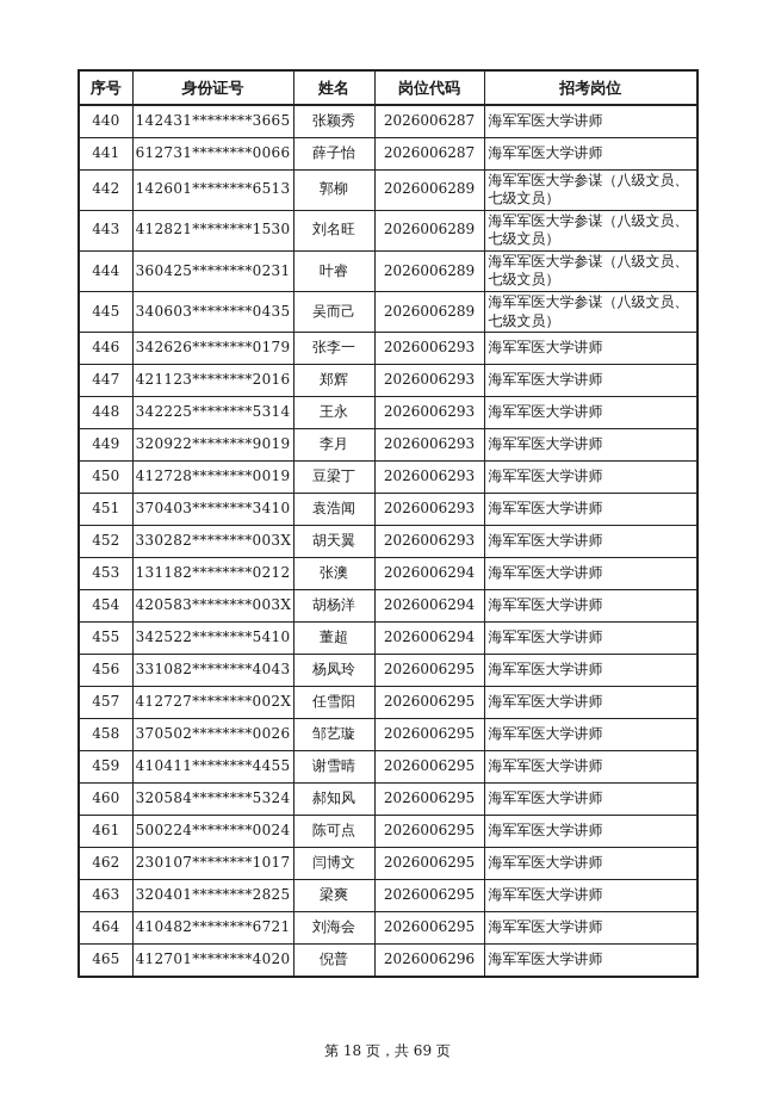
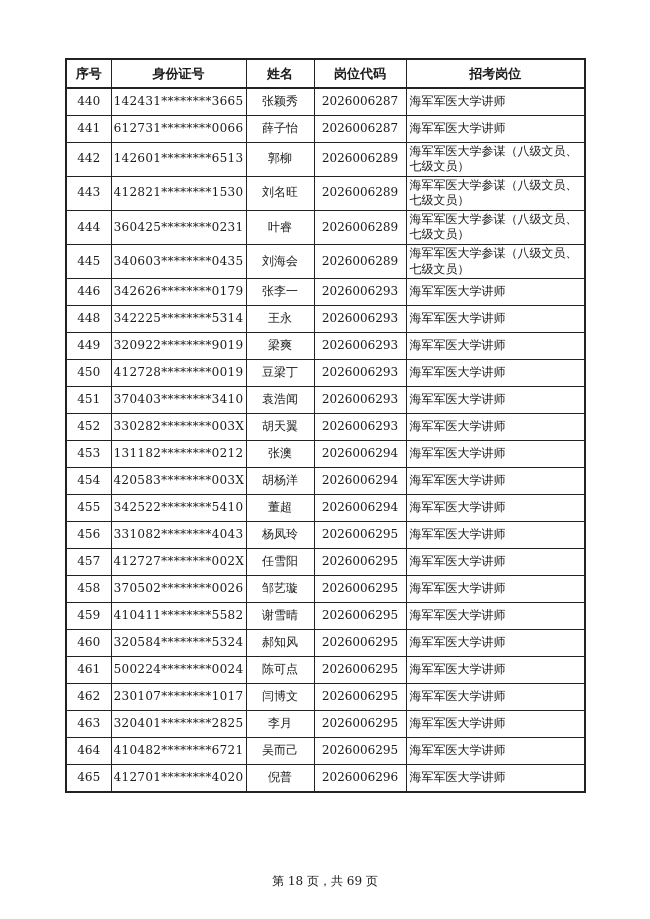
  序号	身份证号	姓名	岗位代码	招考岗位
  440	142431********3665	张颖秀	2026006287	海军军医大学讲师
  441	612731********0066	薛子怡	2026006287	海军军医大学讲师
  442	142601********6513	郭柳	2026006289	海军军医大学参谋（八级文员、七级文员）
  443	412821********1530	刘名旺	2026006289	海军军医大学参谋（八级文员、七级文员）
  444	360425********0231	叶睿	2026006289	海军军医大学参谋（八级文员、七级文员）
- 445	340603********0435	吴而己	2026006289	海军军医大学参谋（八级文员、七级文员）
+ 445	340603********0435	刘海会	2026006289	海军军医大学参谋（八级文员、七级文员）
  446	342626********0179	张李一	2026006293	海军军医大学讲师
- 447	421123********2016	郑辉	2026006293	海军军医大学讲师
  448	342225********5314	王永	2026006293	海军军医大学讲师
- 449	320922********9019	李月	2026006293	海军军医大学讲师
+ 449	320922********9019	梁爽	2026006293	海军军医大学讲师
  450	412728********0019	豆梁丁	2026006293	海军军医大学讲师
  451	370403********3410	袁浩闻	2026006293	海军军医大学讲师
  452	330282********003X	胡天翼	2026006293	海军军医大学讲师
  453	131182********0212	张澳	2026006294	海军军医大学讲师
  454	420583********003X	胡杨洋	2026006294	海军军医大学讲师
  455	342522********5410	董超	2026006294	海军军医大学讲师
  456	331082********4043	杨凤玲	2026006295	海军军医大学讲师
  457	412727********002X	任雪阳	2026006295	海军军医大学讲师
  458	370502********0026	邹艺璇	2026006295	海军军医大学讲师
- 459	410411********4455	谢雪晴	2026006295	海军军医大学讲师
+ 459	410411********5582	谢雪晴	2026006295	海军军医大学讲师
  460	320584********5324	郝知风	2026006295	海军军医大学讲师
  461	500224********0024	陈可点	2026006295	海军军医大学讲师
  462	230107********1017	闫博文	2026006295	海军军医大学讲师
- 463	320401********2825	梁爽	2026006295	海军军医大学讲师
+ 463	320401********2825	李月	2026006295	海军军医大学讲师
- 464	410482********6721	刘海会	2026006295	海军军医大学讲师
+ 464	410482********6721	吴而己	2026006295	海军军医大学讲师
  465	412701********4020	倪普	2026006296	海军军医大学讲师
  第 18 页，共 69 页
